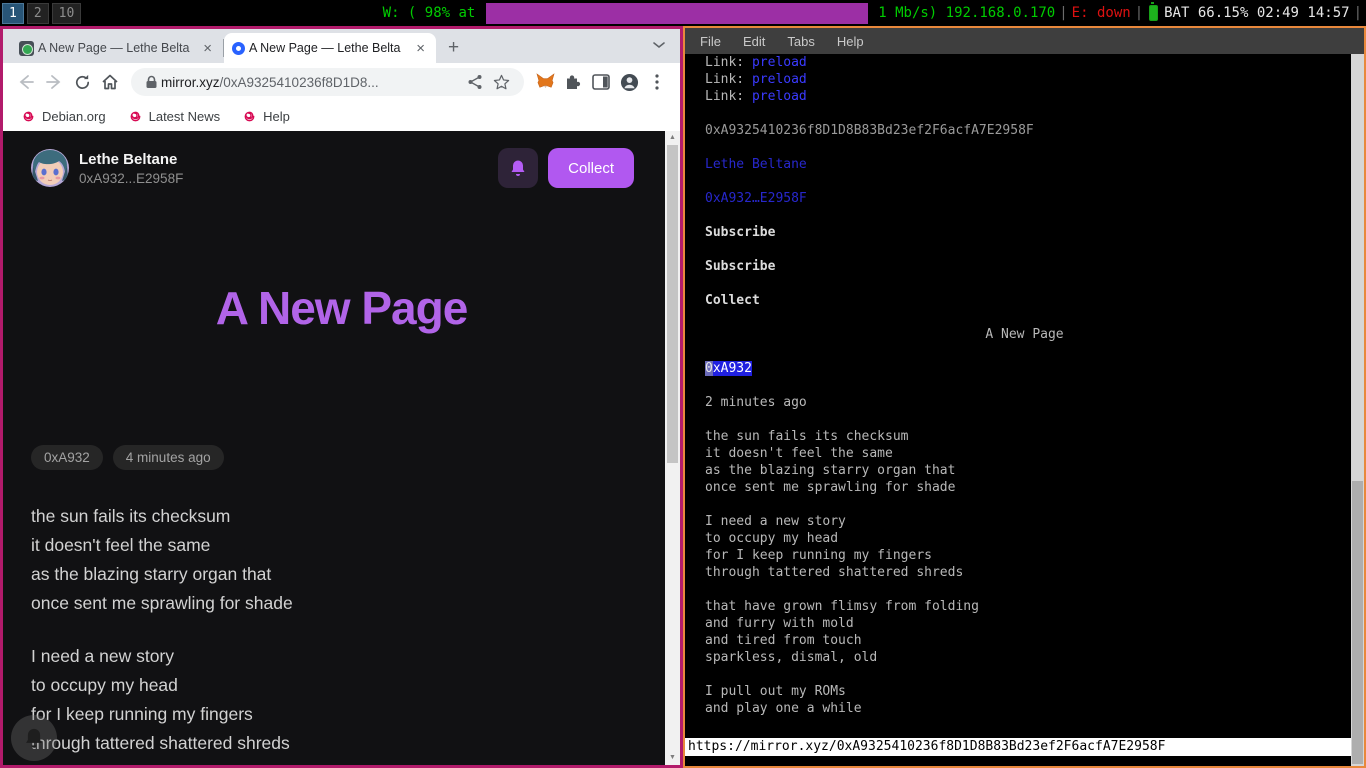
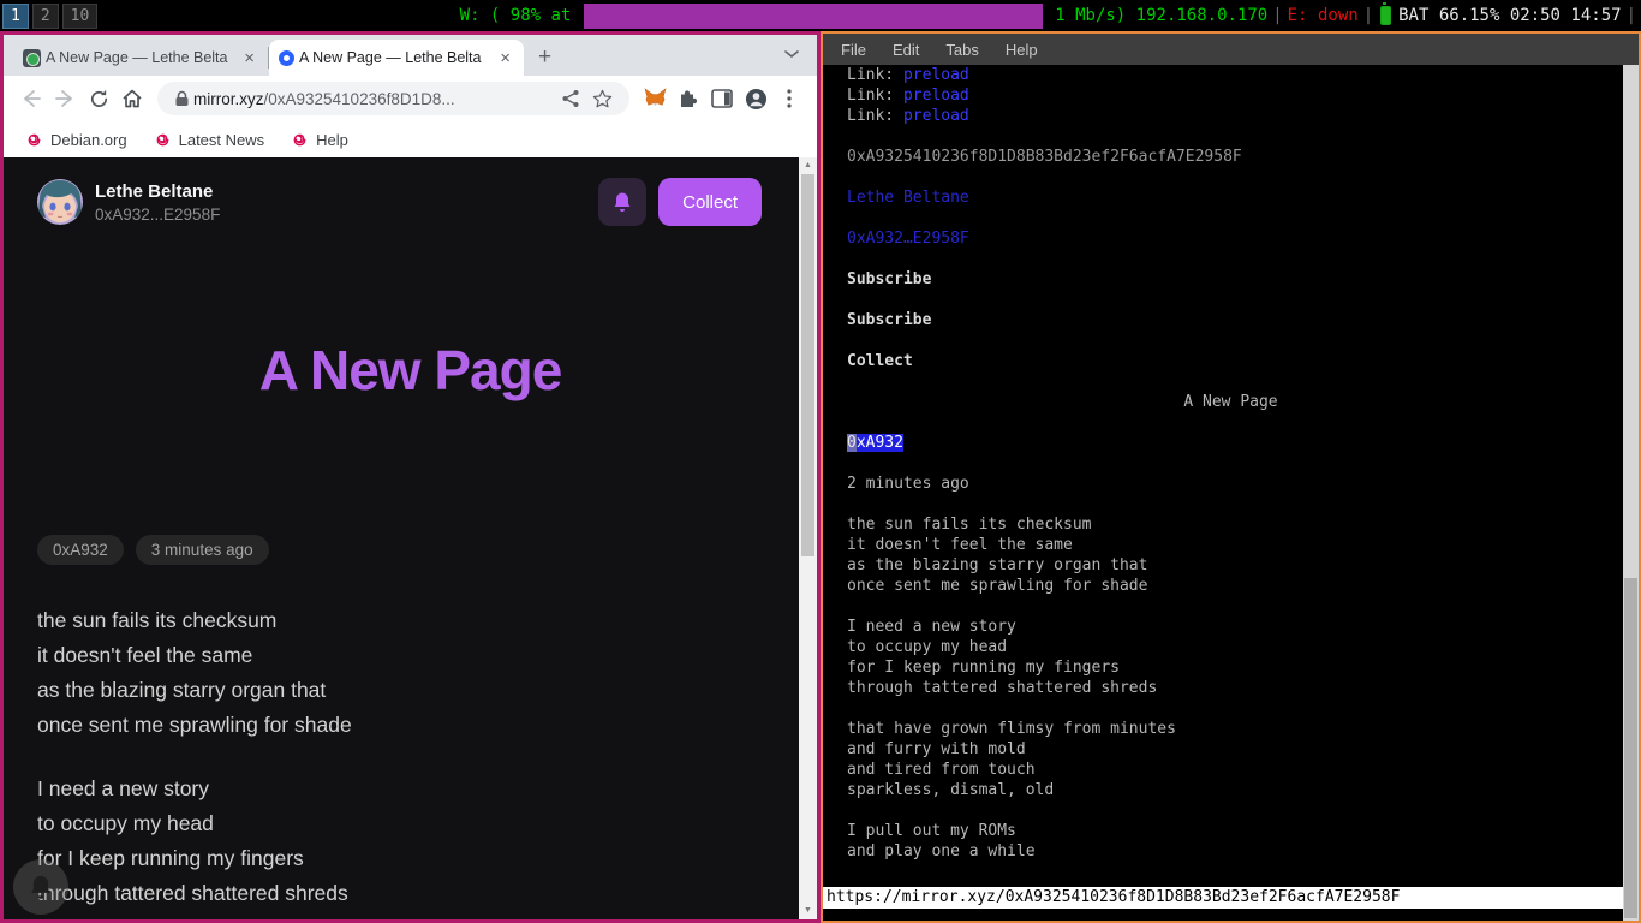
  1
  2
  10
  W: ( 98% at
  1 Mb/s) 192.168.0.170
  |
  E: down
  |
- BAT 66.15% 02:49 14:57
+ BAT 66.15% 02:50 14:57
  |
  A New Page — Lethe Belta
  ×
  A New Page — Lethe Belta
  ×
  +
  mirror.xyz/0xA9325410236f8D1D8...
  Debian.org
  Latest News
  Help
  Lethe Beltane
  0xA932...E2958F
  Collect
  A New Page
  0xA932
- 4 minutes ago
+ 3 minutes ago
  the sun fails its checksum
  it doesn't feel the same
  as the blazing starry organ that
  once sent me sprawling for shade
  I need a new story
  to occupy my head
  for I keep running my fingers
  through tattered shattered shreds
  File
  Edit
  Tabs
  Help
  Link: preload
  Link: preload
  Link: preload
  0xA9325410236f8D1D8B83Bd23ef2F6acfA7E2958F
  Lethe Beltane
  0xA932…E2958F
  Subscribe
  Subscribe
  Collect
  A New Page
  0xA932
  2 minutes ago
  the sun fails its checksum
  it doesn't feel the same
  as the blazing starry organ that
  once sent me sprawling for shade
  I need a new story
  to occupy my head
  for I keep running my fingers
  through tattered shattered shreds
- that have grown flimsy from folding
+ that have grown flimsy from minutes
  and furry with mold
  and tired from touch
  sparkless, dismal, old
  I pull out my ROMs
  and play one a while
  https://mirror.xyz/0xA9325410236f8D1D8B83Bd23ef2F6acfA7E2958F
